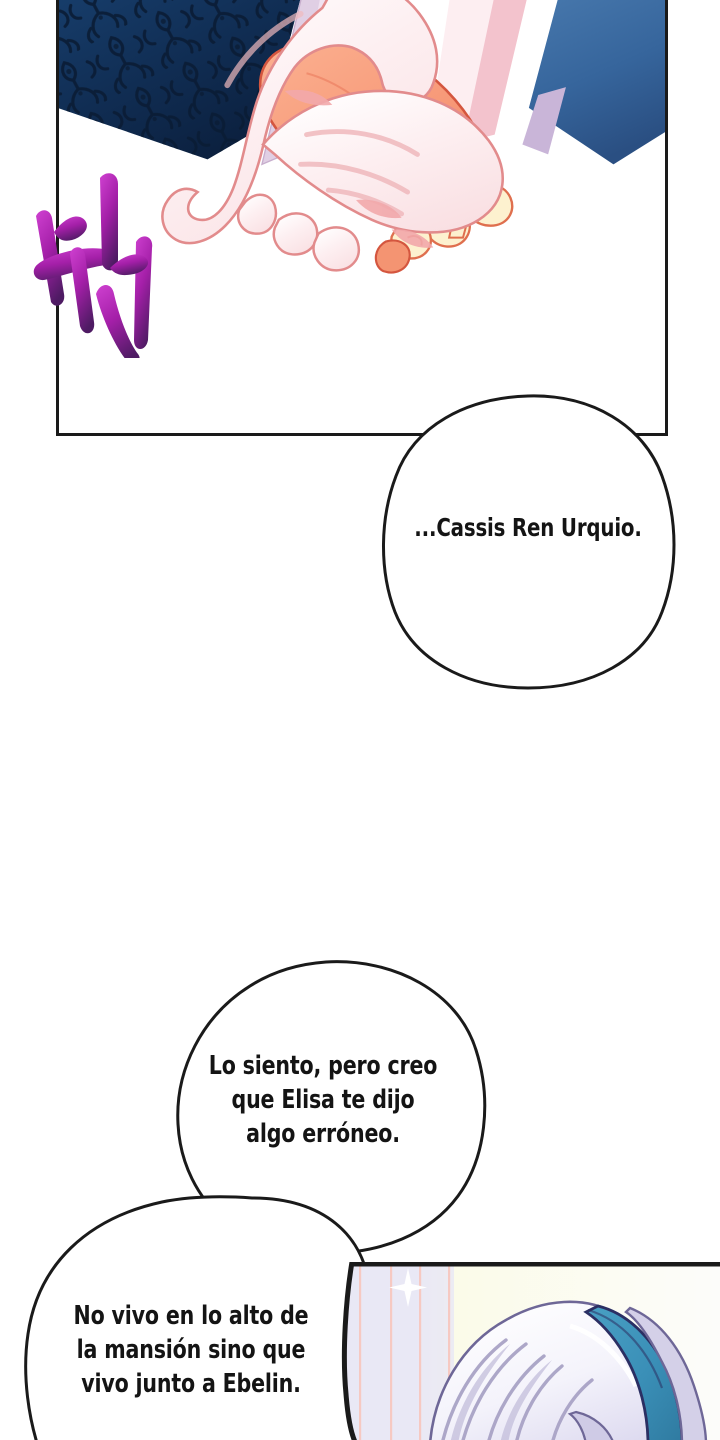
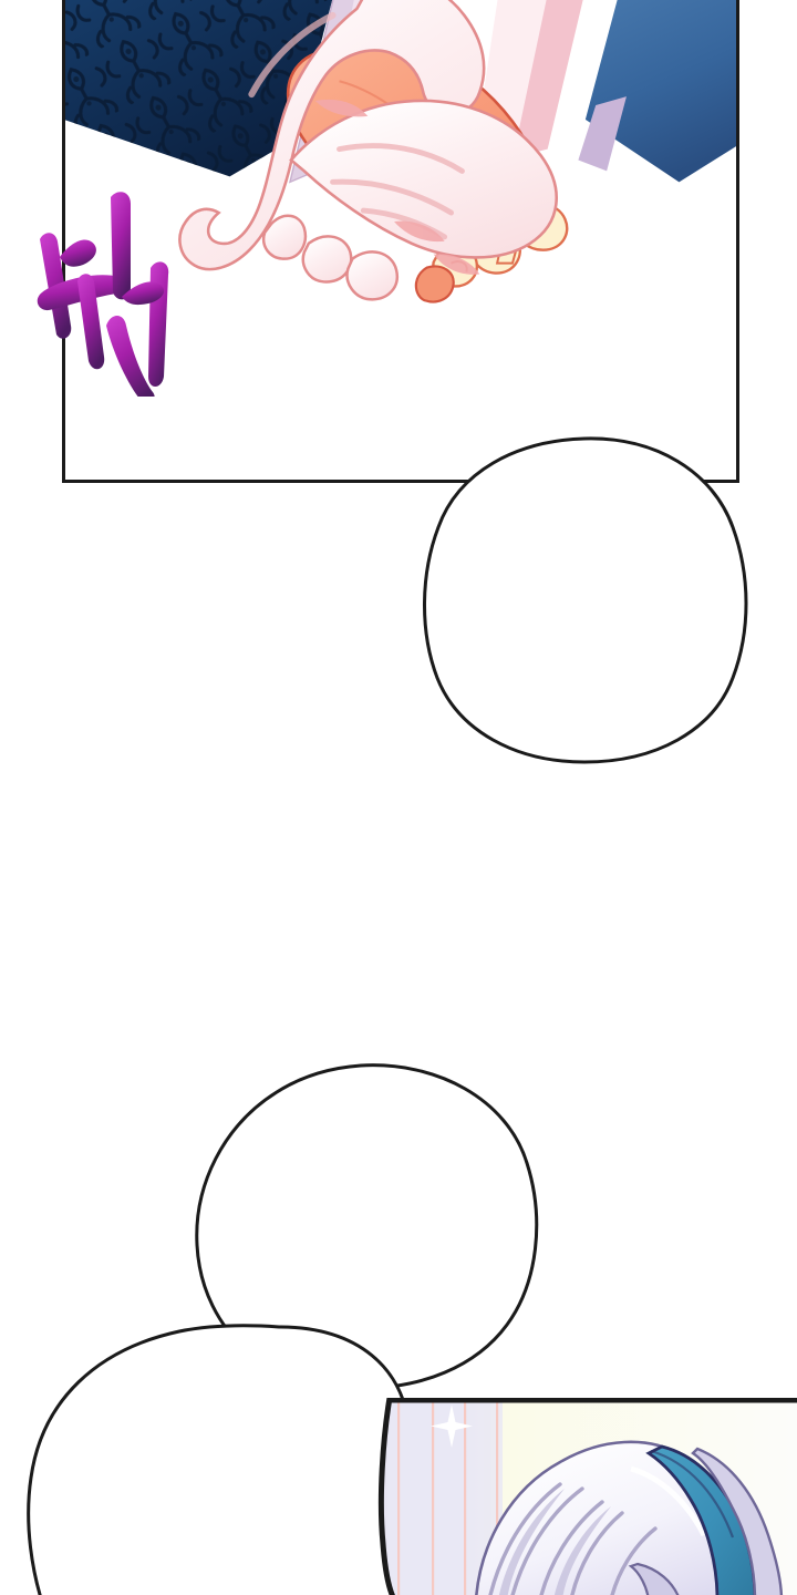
- ...Cassis Ren Urquio.
- Lo siento, pero creo
- que Elisa te dijo
- algo erróneo.
- No vivo en lo alto de
- la mansión sino que
- vivo junto a Ebelin.
